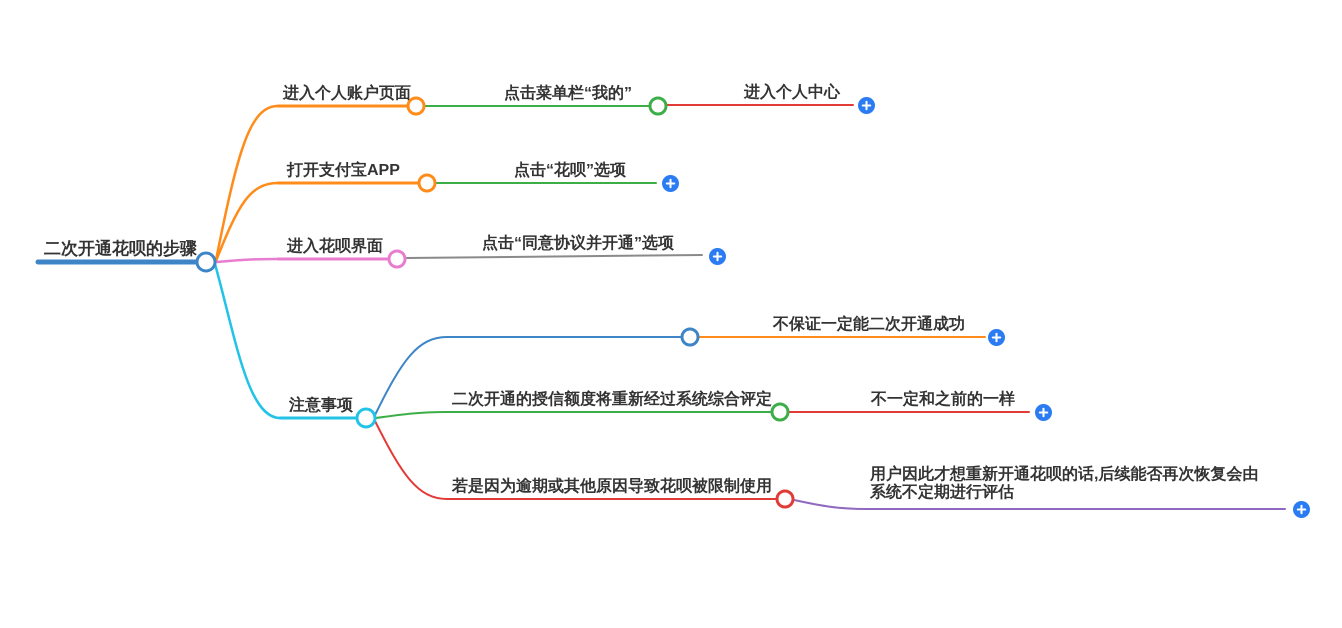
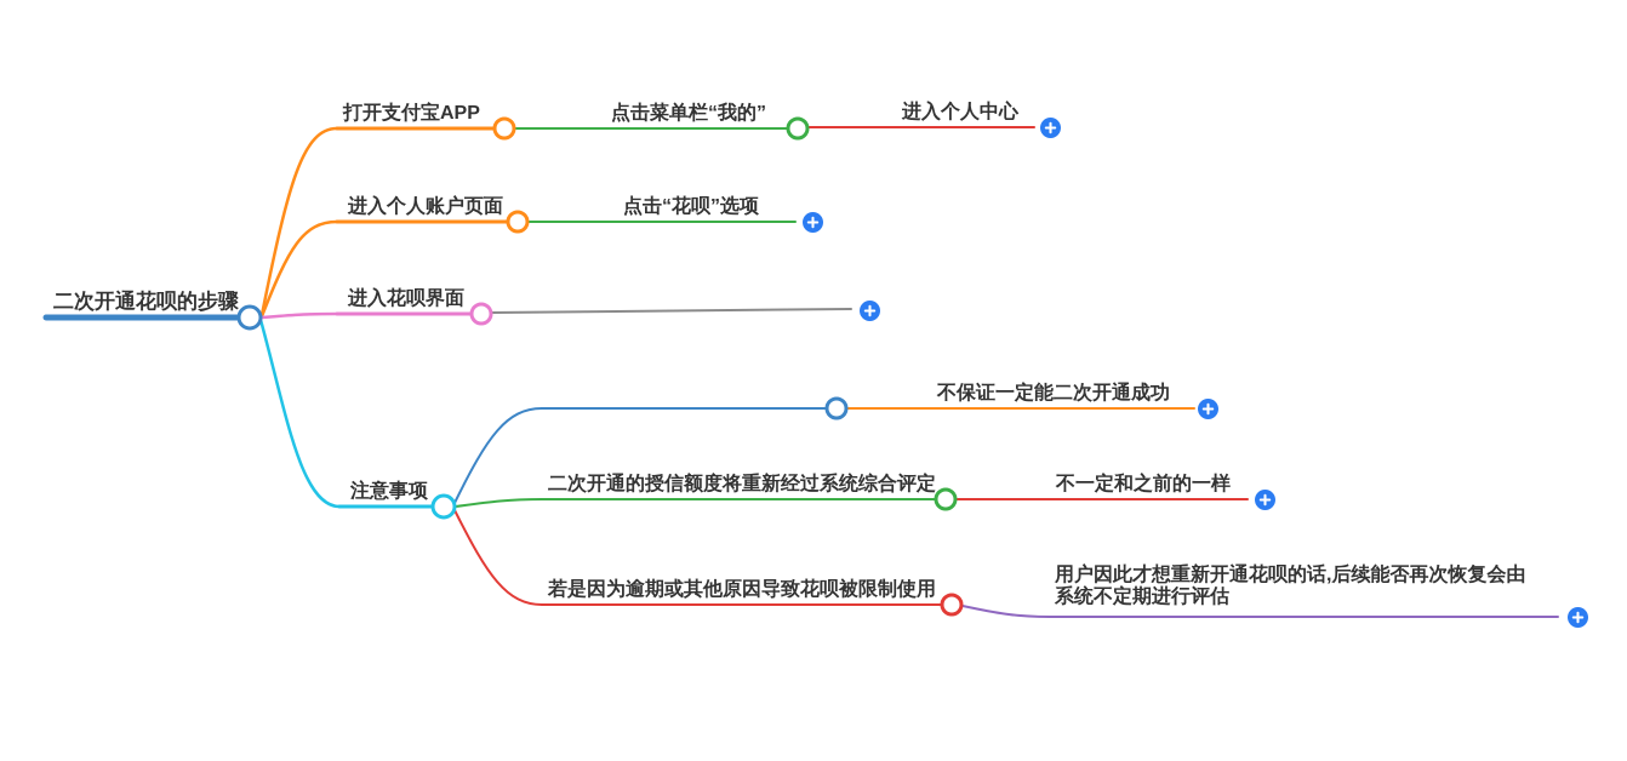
  二次开通花呗的步骤
- 进入个人账户页面
+ 打开支付宝APP
  点击菜单栏“我的”
  进入个人中心
- 打开支付宝APP
+ 进入个人账户页面
  点击“花呗”选项
  进入花呗界面
- 点击“同意协议并开通”选项
  注意事项
  不保证一定能二次开通成功
  二次开通的授信额度将重新经过系统综合评定
  不一定和之前的一样
  若是因为逾期或其他原因导致花呗被限制使用
  用户因此才想重新开通花呗的话,后续能否再次恢复会由
  系统不定期进行评估
